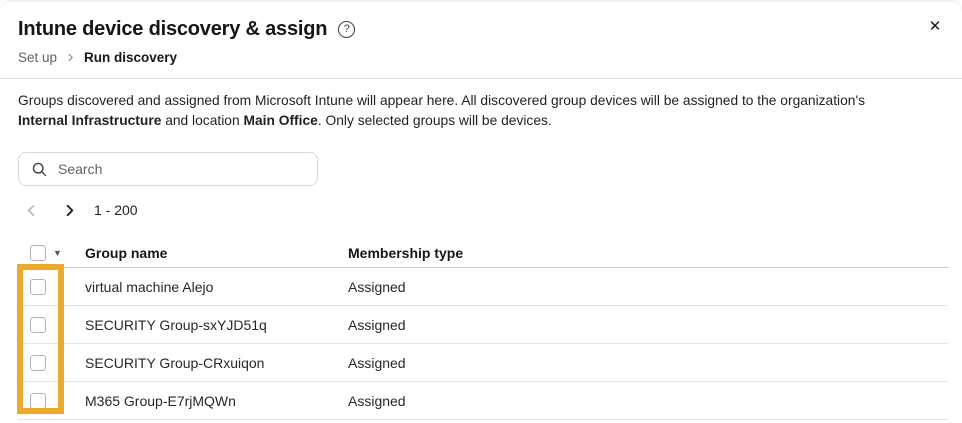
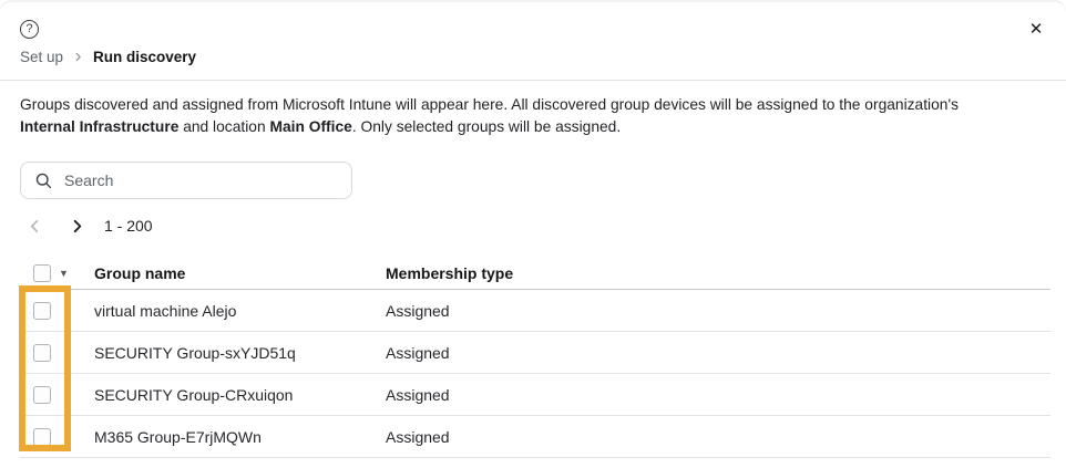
- Intune device discovery & assign
  ?
  ✕
  Set up
  Run discovery
  Groups discovered and assigned from Microsoft Intune will appear here. All discovered group devices will be assigned to the organization's
- Internal Infrastructure and location Main Office. Only selected groups will be devices.
+ Internal Infrastructure and location Main Office. Only selected groups will be assigned.
  Search
  1 - 200
  ▼
  Group name
  Membership type
  virtual machine Alejo
  Assigned
  SECURITY Group-sxYJD51q
  Assigned
  SECURITY Group-CRxuiqon
  Assigned
  M365 Group-E7rjMQWn
  Assigned
